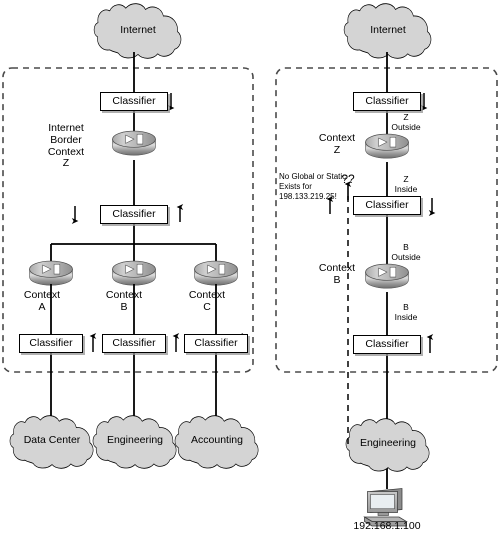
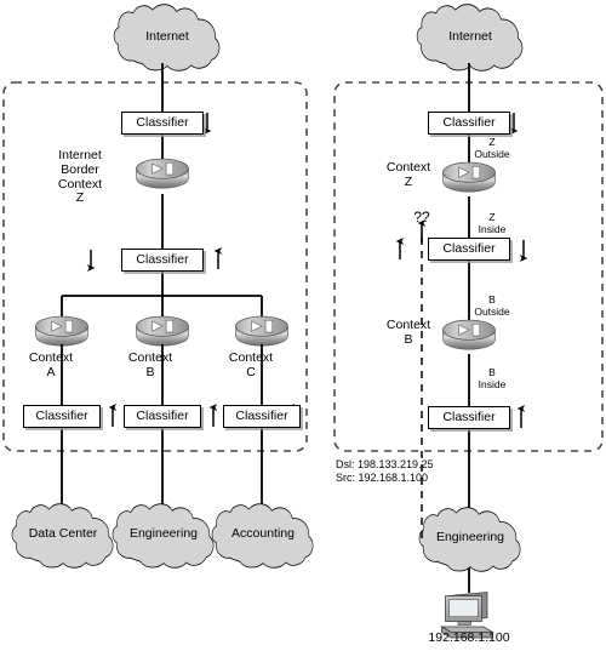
  Classifier
  Internet
  Border
  Context
  Z
  Classifier
  Context
  A
  Context
  B
  Context
  C
  Classifier
  Classifier
  Classifier
  Internet
  Data Center
  Engineering
  Accounting
  Internet
  Classifier
  Z
  Outside
  Context
  Z
  Z
  Inside
- No Global or Static
- Exists for
- 198.133.219.25!
  ??
  Classifier
  B
  Outside
  Context
  B
  B
  Inside
  Classifier
+ Dsl: 198.133.219.25
+ Src: 192.168.1.100
  Engineering
  192.168.1.100
